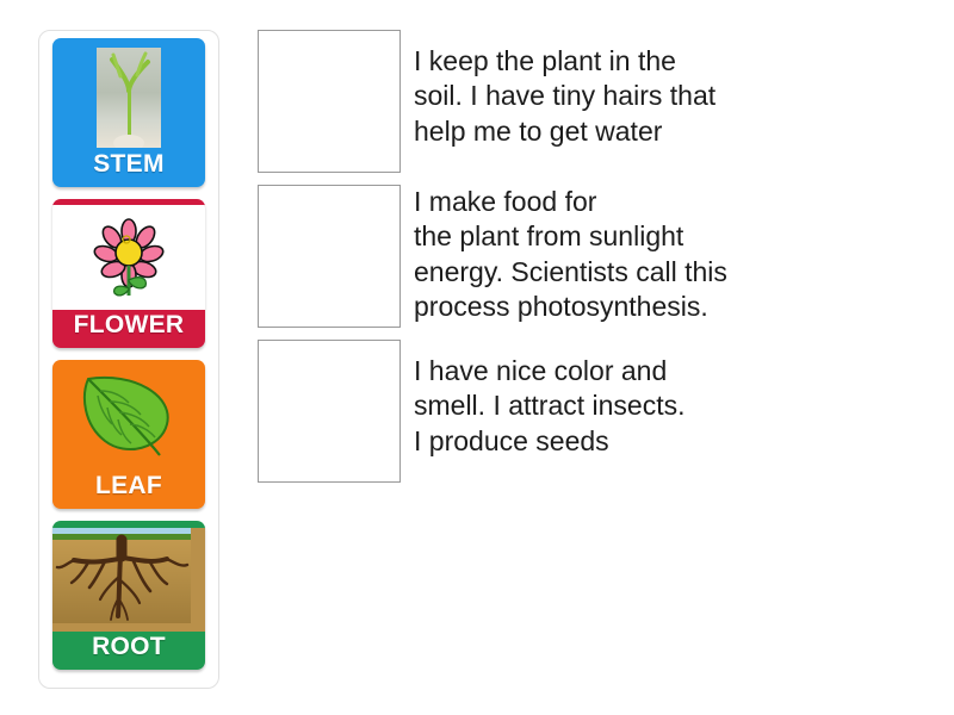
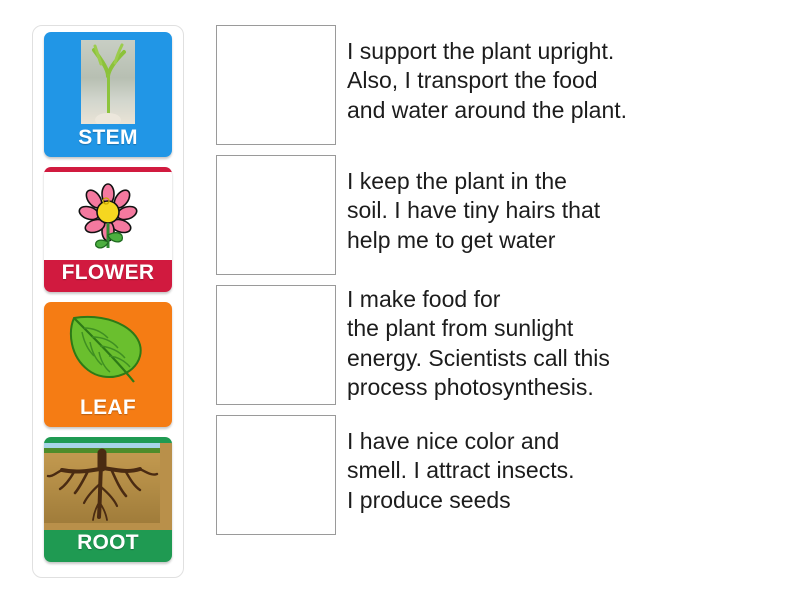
  STEM
  FLOWER
  LEAF
  ROOT
+ I support the plant upright.
+ Also, I transport the food
+ and water around the plant.
  I keep the plant in the
  soil. I have tiny hairs that
  help me to get water
  I make food for
  the plant from sunlight
  energy. Scientists call this
  process photosynthesis.
  I have nice color and
  smell. I attract insects.
  I produce seeds
